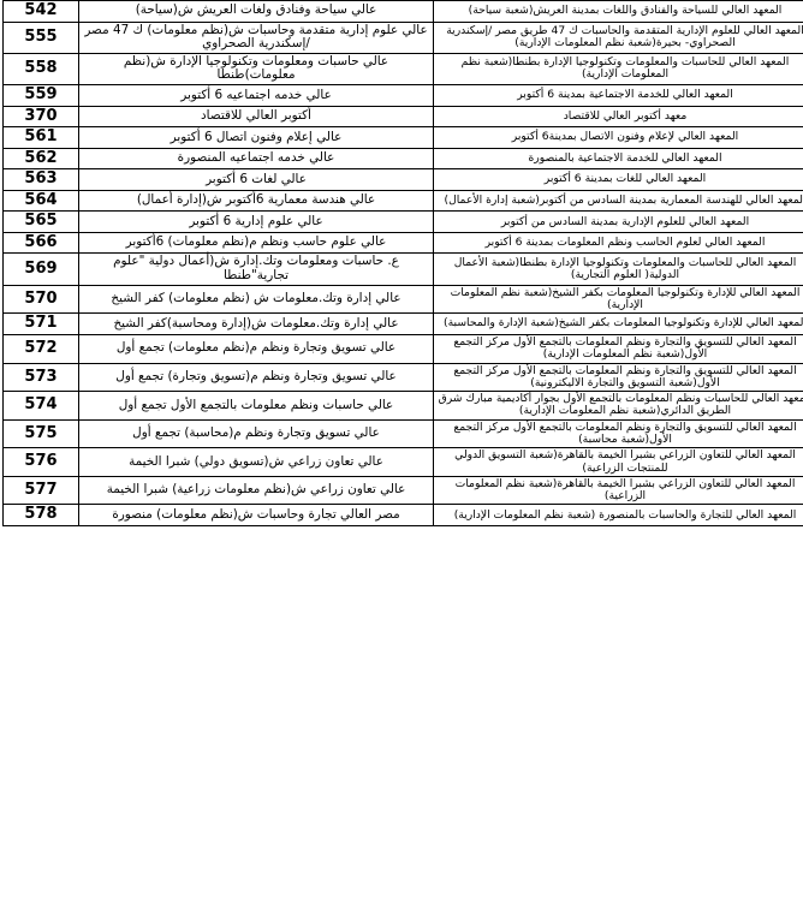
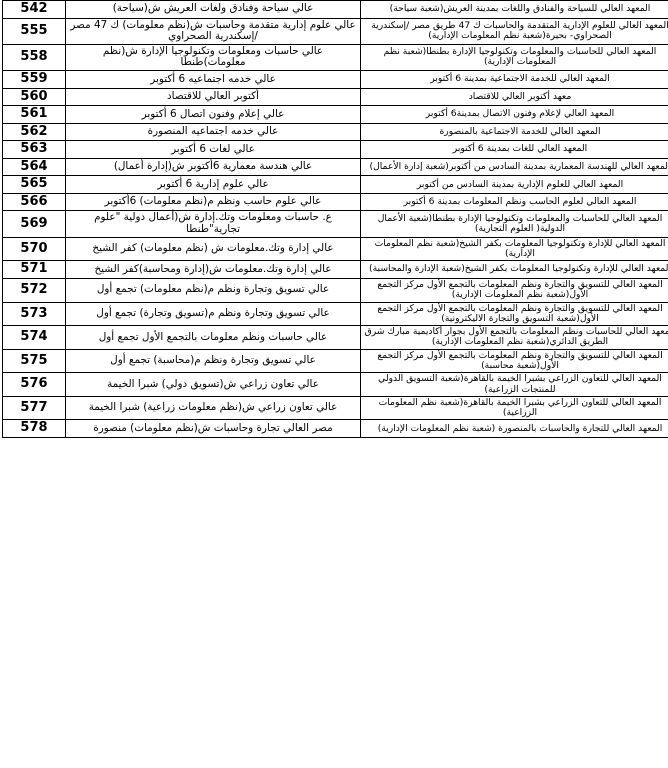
  المعهد العالي للسياحة والفنادق واللغات بمدينة العريش(شعبة سياحة)	عالي سياحة وفنادق ولغات العريش ش(سياحة)	542
  المعهد العالي للعلوم الإدارية المتقدمة والحاسبات ك 47 طريق مصر /إسكندرية الصحراوي- بحيرة(شعبة نظم المعلومات الإدارية)	عالي علوم إدارية متقدمة وحاسبات ش(نظم معلومات) ك 47 مصر /إسكندرية الصحراوي	555
  المعهد العالي للحاسبات والمعلومات وتكنولوجيا الإدارة بطنطا(شعبة نظم المعلومات الإدارية)	عالي حاسبات ومعلومات وتكنولوجيا الإدارة ش(نظم معلومات)طنطا	558
  المعهد العالي للخدمة الاجتماعية بمدينة 6 أكتوبر	عالي خدمه اجتماعيه 6 أكتوبر	559
- معهد أكتوبر العالي للاقتصاد	أكتوبر العالي للاقتصاد	370
+ معهد أكتوبر العالي للاقتصاد	أكتوبر العالي للاقتصاد	560
  المعهد العالي لإعلام وفنون الاتصال بمدينة6 أكتوبر	عالي إعلام وفنون اتصال 6 أكتوبر	561
  المعهد العالي للخدمة الاجتماعية بالمنصورة	عالي خدمه اجتماعيه المنصورة	562
  المعهد العالي للغات بمدينة 6 أكتوبر	عالي لغات 6 أكتوبر	563
  لمعهد العالي للهندسة المعمارية بمدينة السادس من أكتوبر(شعبة إدارة الأعمال)	عالي هندسة معمارية 6أكتوبر ش(إدارة أعمال)	564
  المعهد العالي للعلوم الإدارية بمدينة السادس من أكتوبر	عالي علوم إدارية 6 أكتوبر	565
  المعهد العالي لعلوم الحاسب ونظم المعلومات بمدينة 6 أكتوبر	عالي علوم حاسب ونظم م(نظم معلومات) 6أكتوبر	566
  المعهد العالي للحاسبات والمعلومات وتكنولوجيا الإدارة بطنطا(شعبة الأعمال الدولية( العلوم التجارية)	ع. حاسبات ومعلومات وتك.إدارة ش(أعمال دولية "علوم تجارية"طنطا	569
  المعهد العالي للإدارة وتكنولوجيا المعلومات بكفر الشيخ(شعبة نظم المعلومات الإدارية)	عالي إدارة وتك.معلومات ش (نظم معلومات) كفر الشيخ	570
  لمعهد العالي للإدارة وتكنولوجيا المعلومات بكفر الشيخ(شعبة الإدارة والمحاسبة)	عالي إدارة وتك.معلومات ش(إدارة ومحاسبة)كفر الشيخ	571
  المعهد العالي للتسويق والتجارة ونظم المعلومات بالتجمع الأول مركز التجمع الأول(شعبة نظم المعلومات الإدارية)	عالي تسويق وتجارة ونظم م(نظم معلومات) تجمع أول	572
  المعهد العالي للتسويق والتجارة ونظم المعلومات بالتجمع الأول مركز التجمع الأول(شعبة التسويق والتجارة الاليكترونية)	عالي تسويق وتجارة ونظم م(تسويق وتجارة) تجمع أول	573
  معهد العالي للحاسبات ونظم المعلومات بالتجمع الأول بجوار أكاديمية مبارك شرق الطريق الدائري(شعبة نظم المعلومات الإدارية)	عالي حاسبات ونظم معلومات بالتجمع الأول تجمع أول	574
  المعهد العالي للتسويق والتجارة ونظم المعلومات بالتجمع الأول مركز التجمع الأول(شعبة محاسبة)	عالي تسويق وتجارة ونظم م(محاسبة) تجمع أول	575
  المعهد العالي للتعاون الزراعي بشبرا الخيمة بالقاهرة(شعبة التسويق الدولي للمنتجات الزراعية)	عالي تعاون زراعي ش(تسويق دولي) شبرا الخيمة	576
  المعهد العالي للتعاون الزراعي بشبرا الخيمة بالقاهرة(شعبة نظم المعلومات الزراعية)	عالي تعاون زراعي ش(نظم معلومات زراعية) شبرا الخيمة	577
  المعهد العالي للتجارة والحاسبات بالمنصورة (شعبة نظم المعلومات الإدارية)	مصر العالي تجارة وحاسبات ش(نظم معلومات) منصورة	578
